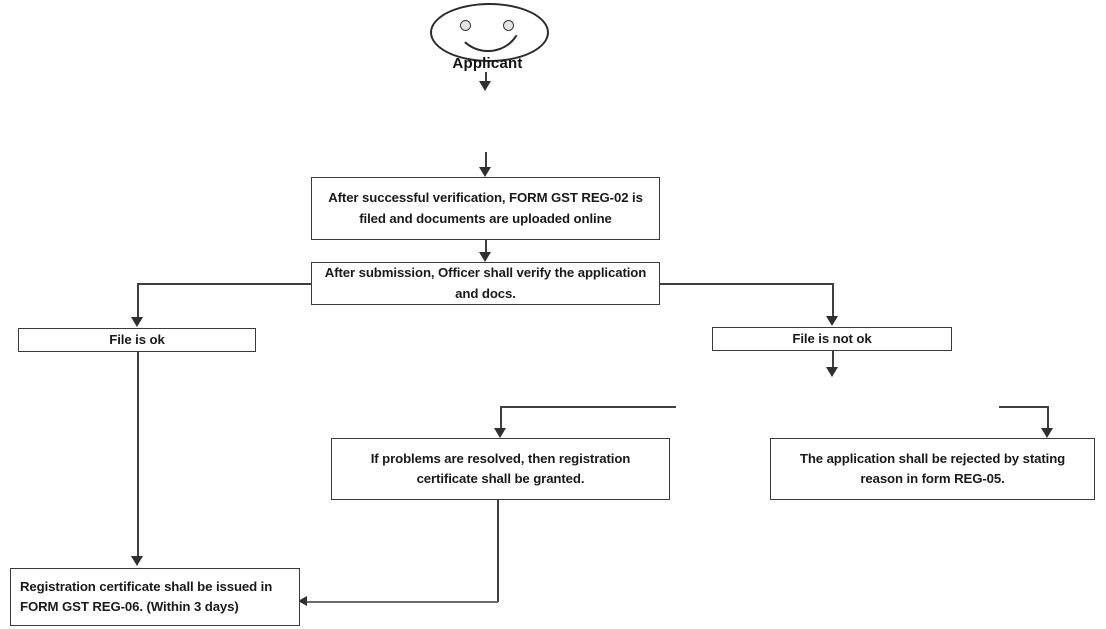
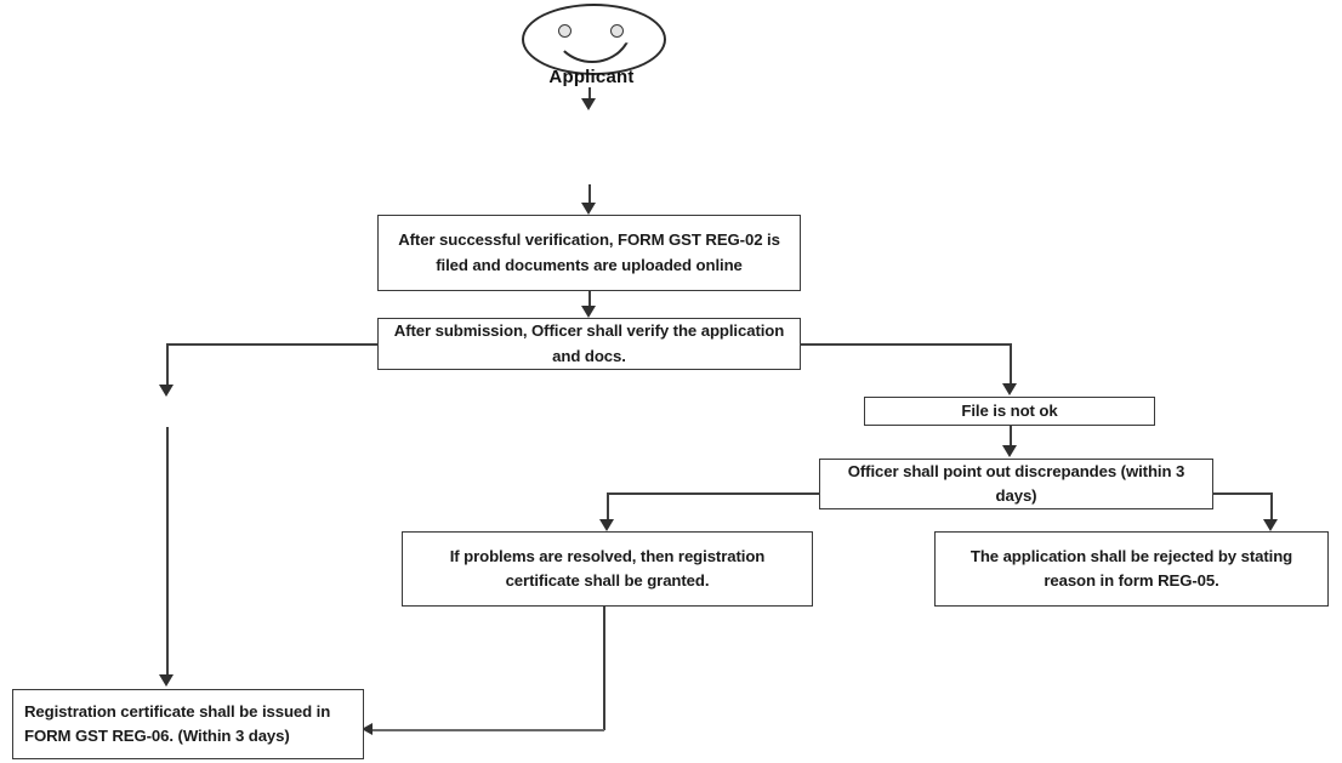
  Applicant
  After successful verification, FORM GST REG-02 is filed and documents are uploaded online
  After submission, Officer shall verify the application and docs.
- File is ok
  File is not ok
+ Officer shall point out discrepandes (within 3 days)
  If problems are resolved, then registration certificate shall be granted.
  The application shall be rejected by stating reason in form REG-05.
  Registration certificate shall be issued in FORM GST REG-06. (Within 3 days)
